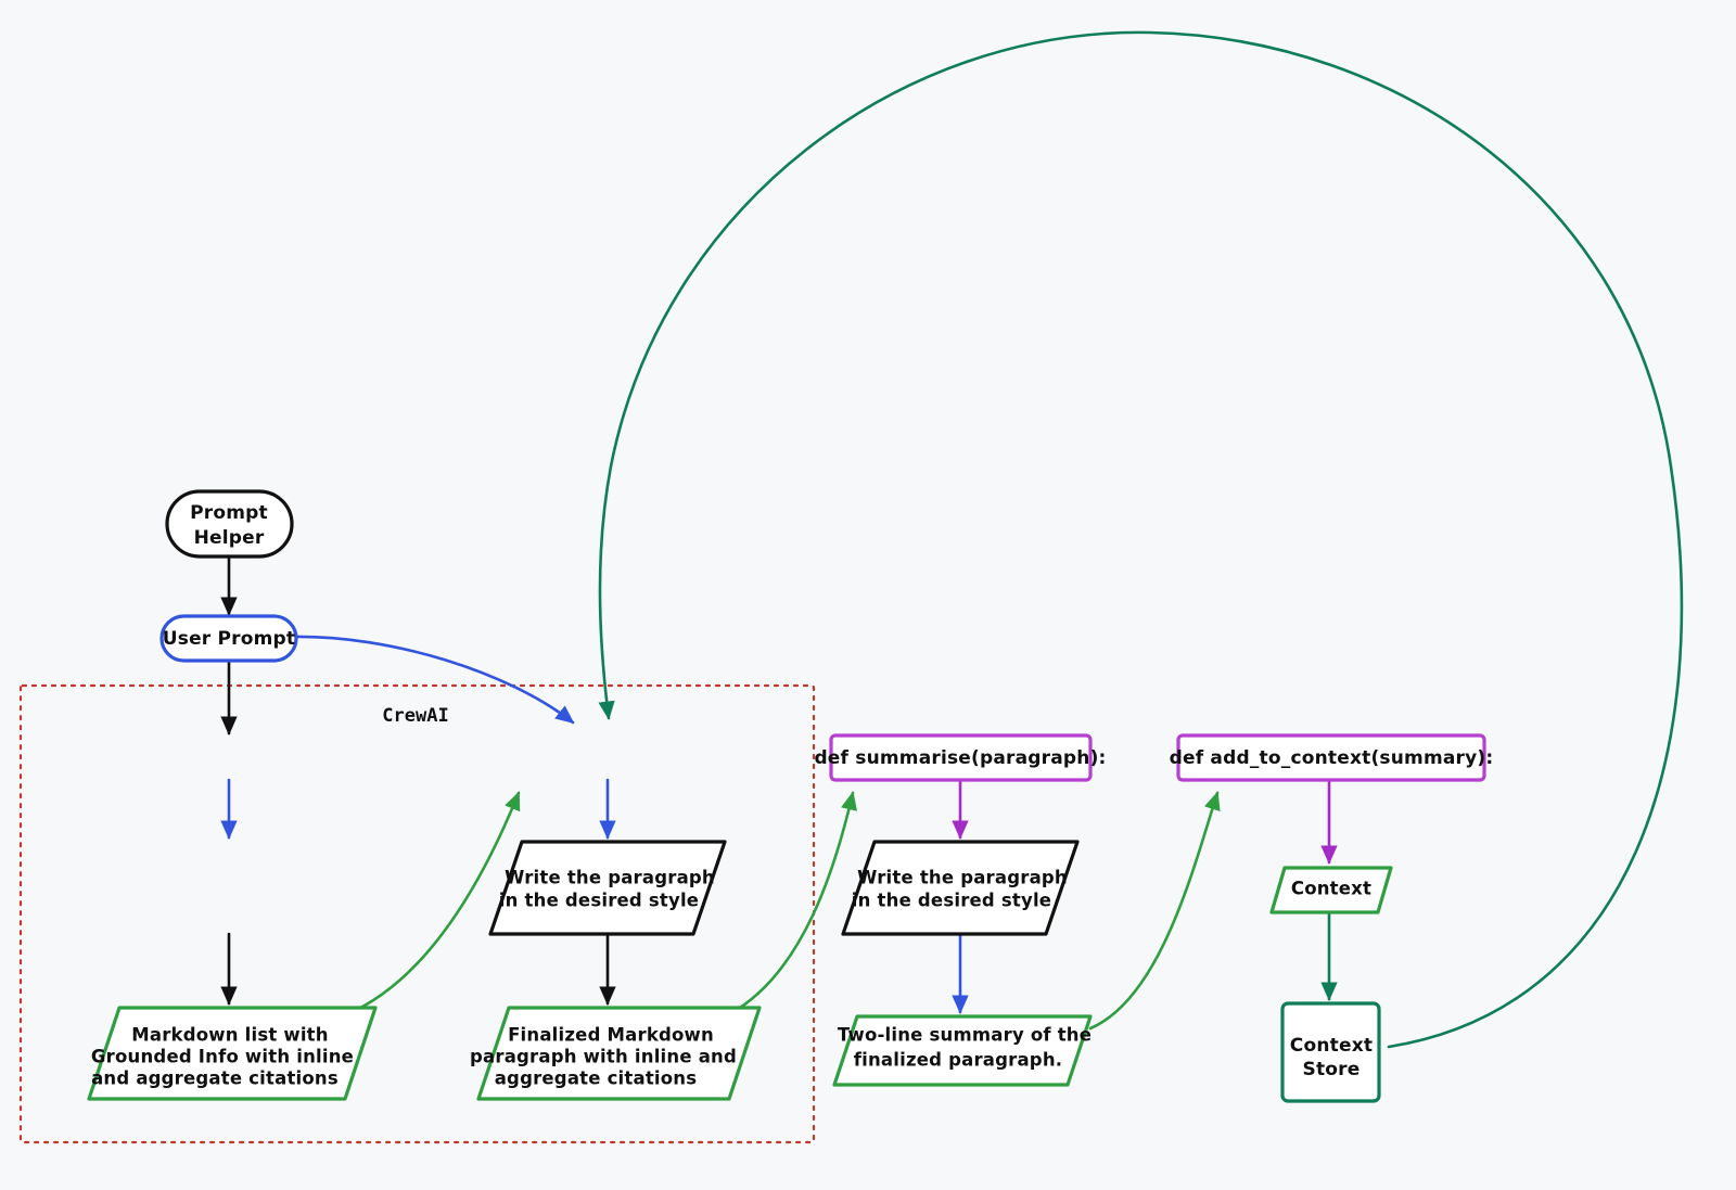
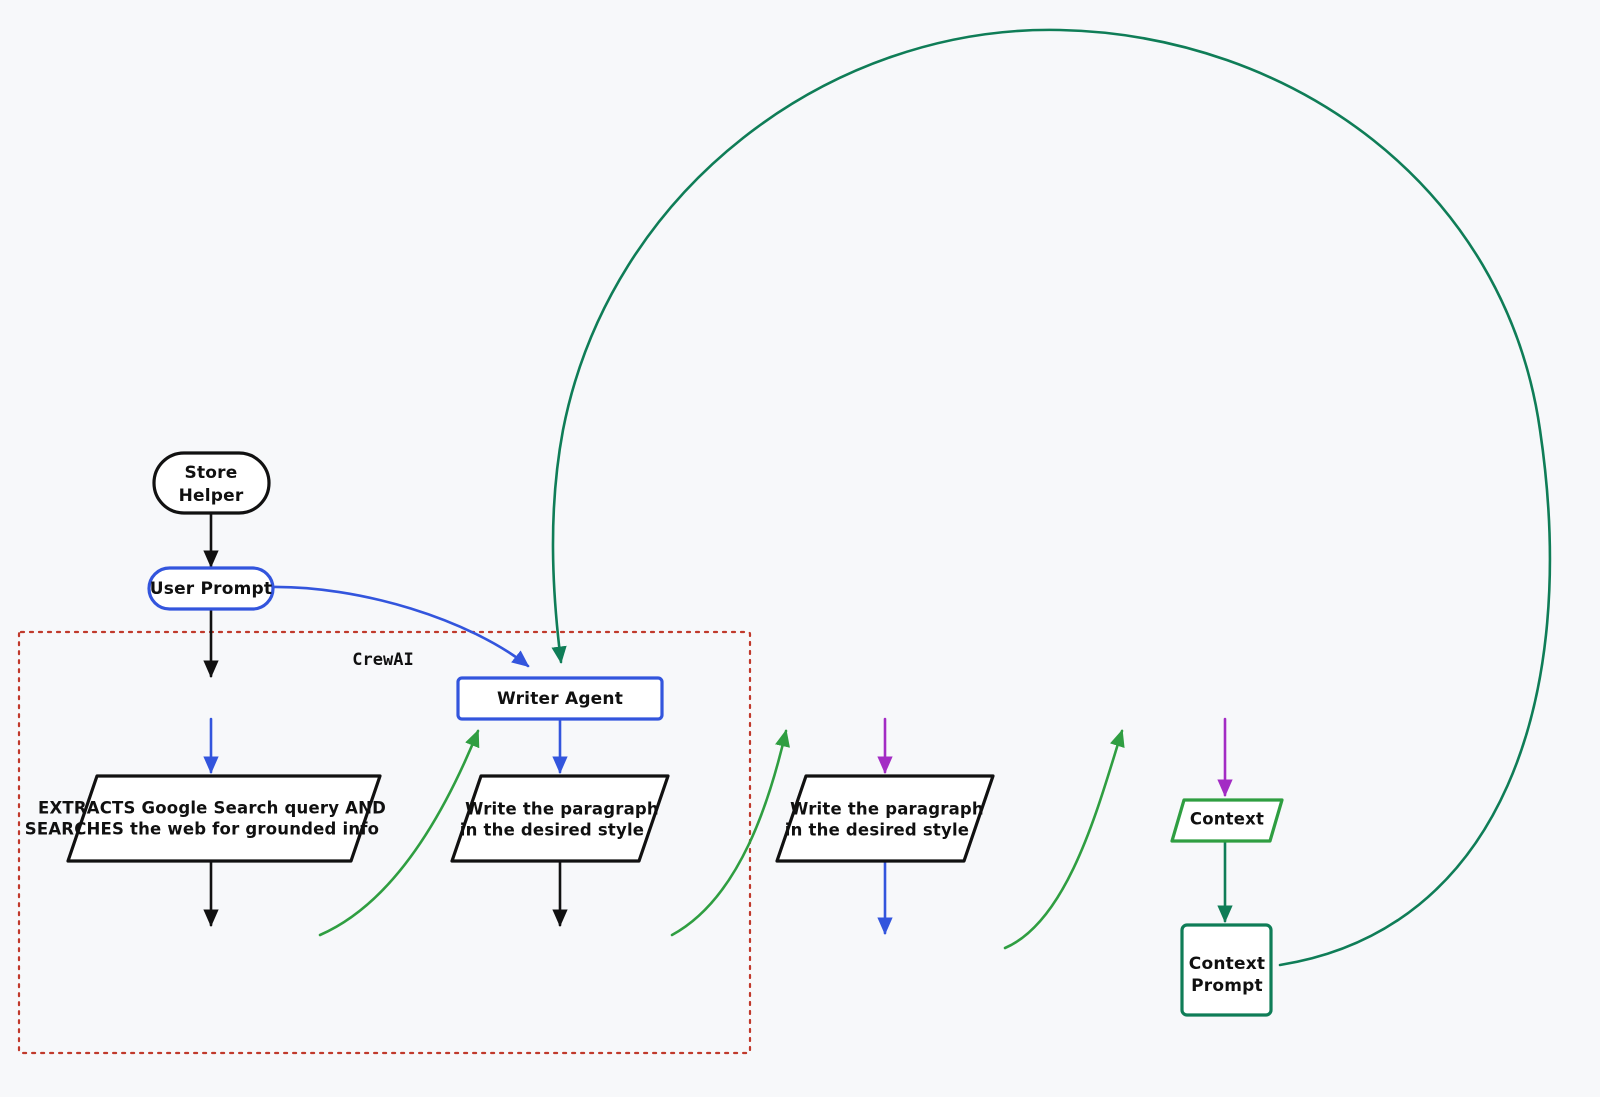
  CrewAI
- Prompt
+ Store
  Helper
  User Prompt
+ Writer Agent
+ EXTRACTS Google Search query AND
+ SEARCHES the web for grounded info
  Write the paragraph
  in the desired style
- Markdown list with
- Grounded Info with inline
- and aggregate citations
- Finalized Markdown
- paragraph with inline and
- aggregate citations
- def summarise(paragraph):
  Write the paragraph
  in the desired style
- Two-line summary of the
- finalized paragraph.
- def add_to_context(summary):
  Context
  Context
- Store
+ Prompt
